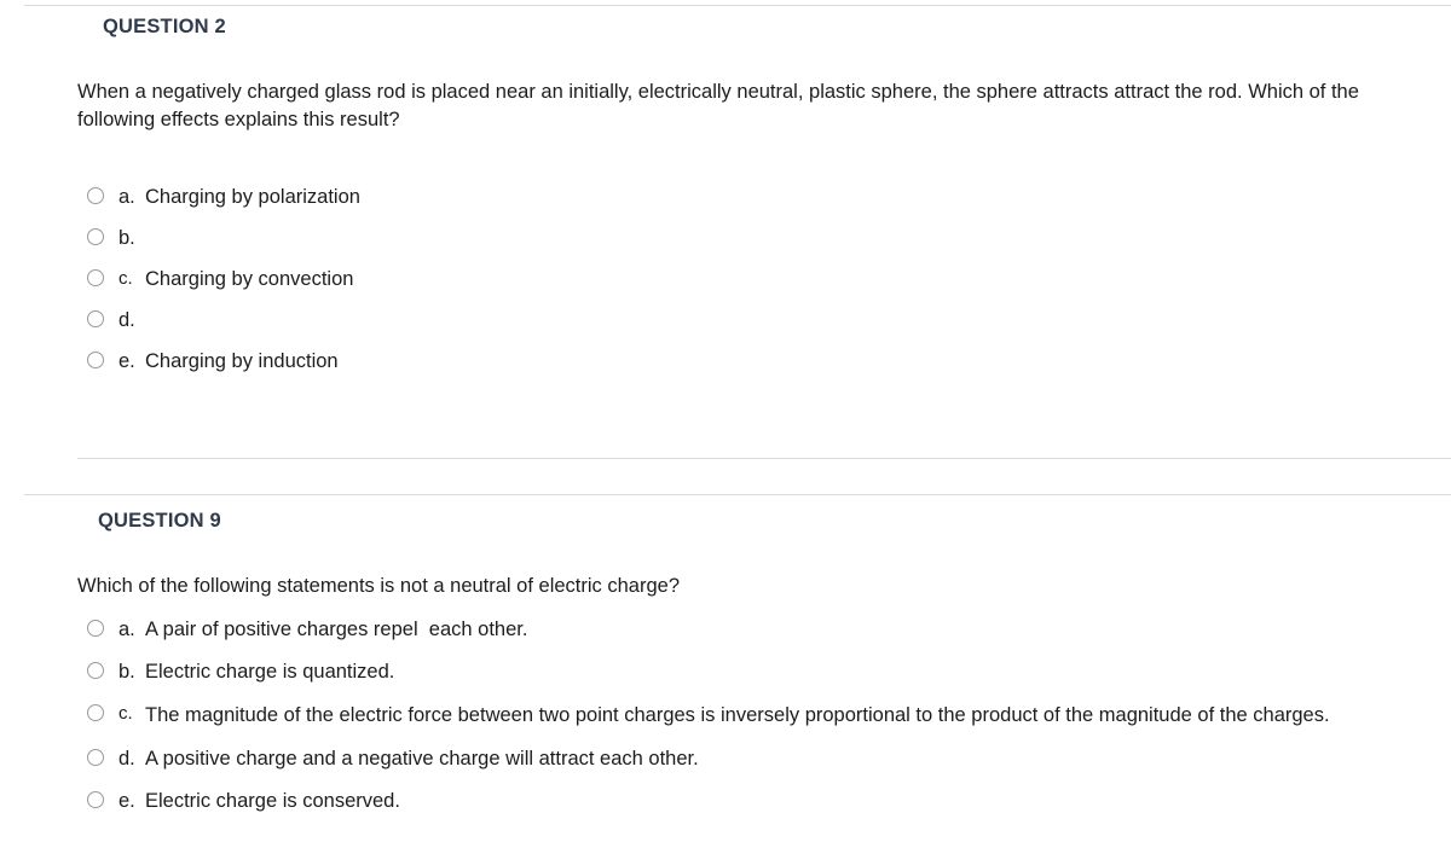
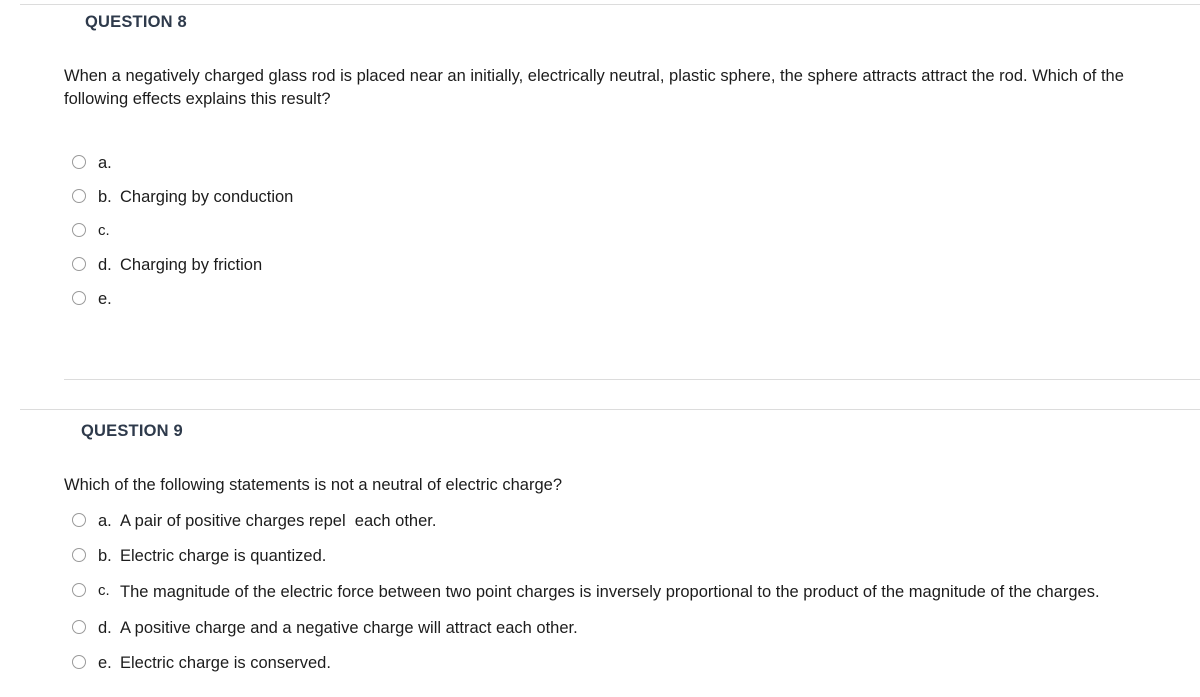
- QUESTION 2
+ QUESTION 8
  When a negatively charged glass rod is placed near an initially, electrically neutral, plastic sphere, the sphere attracts attract the rod. Which of the following effects explains this result?
  a.
- Charging by polarization
  b.
+ Charging by conduction
  c.
- Charging by convection
  d.
+ Charging by friction
  e.
- Charging by induction
  QUESTION 9
  Which of the following statements is not a neutral of electric charge?
  a.
  A pair of positive charges repel each other.
  b.
  Electric charge is quantized.
  c.
  The magnitude of the electric force between two point charges is inversely proportional to the product of the magnitude of the charges.
  d.
  A positive charge and a negative charge will attract each other.
  e.
  Electric charge is conserved.
